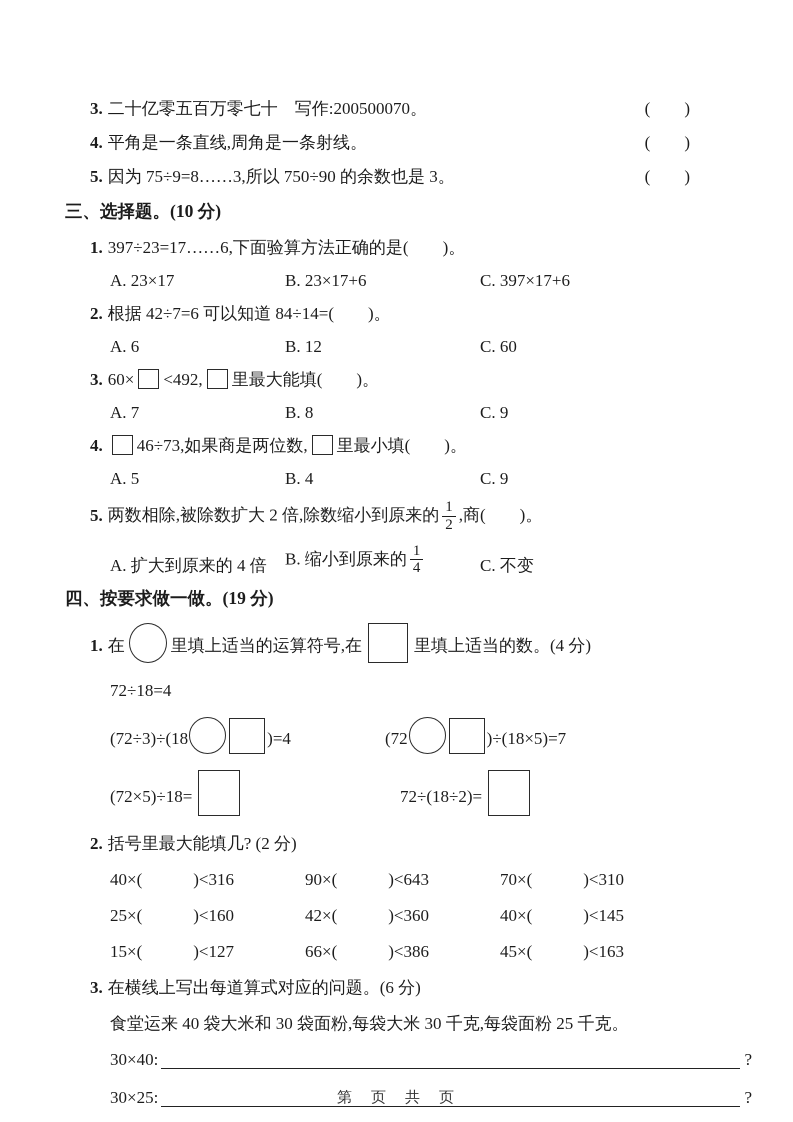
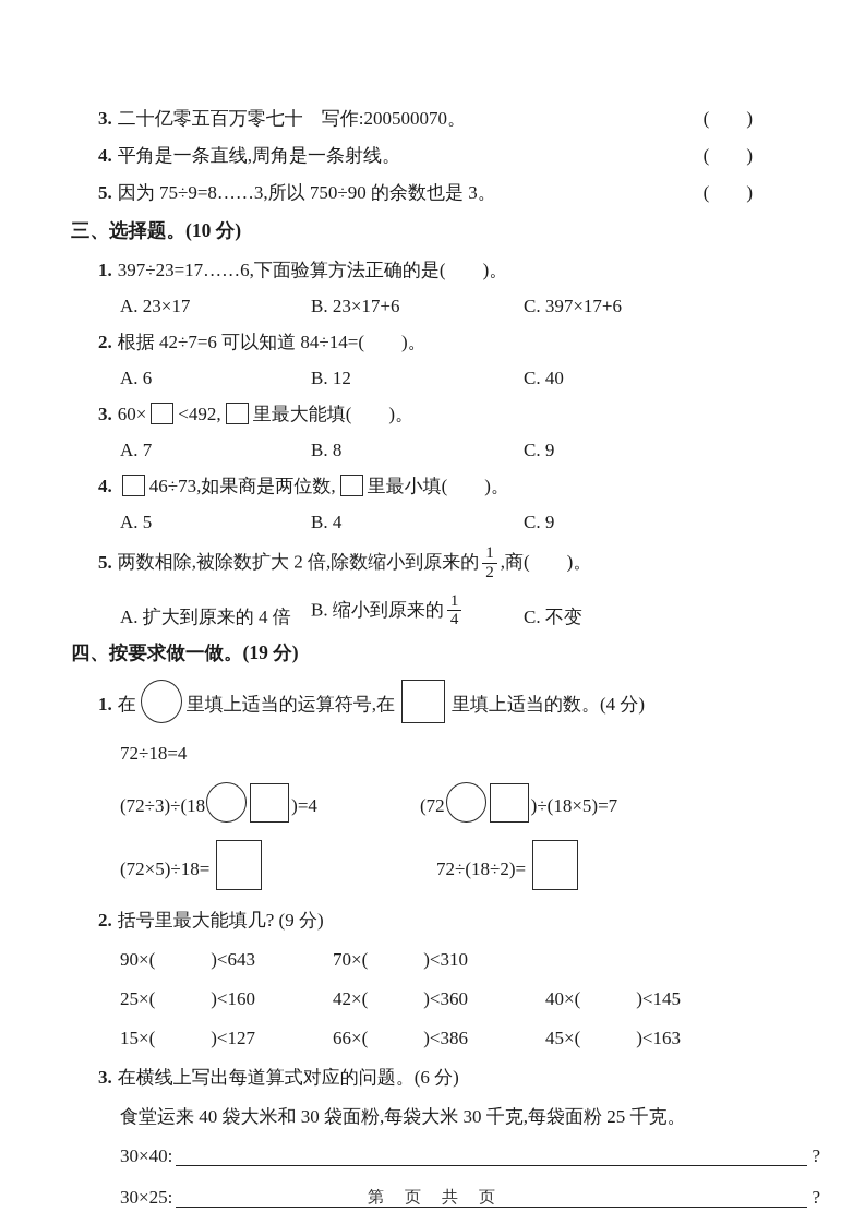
  3. 二十亿零五百万零七十 写作:200500070。
  ( )
  4. 平角是一条直线,周角是一条射线。
  ( )
  5. 因为 75÷9=8……3,所以 750÷90 的余数也是 3。
  ( )
  三、选择题。(10 分)
  1. 397÷23=17……6,下面验算方法正确的是( )。
  A. 23×17
  B. 23×17+6
  C. 397×17+6
  2. 根据 42÷7=6 可以知道 84÷14=( )。
  A. 6
  B. 12
- C. 60
+ C. 40
  3. 60× <492, 里最大能填( )。
  A. 7
  B. 8
  C. 9
  4. 46÷73,如果商是两位数, 里最小填( )。
  A. 5
  B. 4
  C. 9
  5. 两数相除,被除数扩大 2 倍,除数缩小到原来的
  1
  2
  ,商( )。
  A. 扩大到原来的 4 倍
  B. 缩小到原来的
  1
  4
  C. 不变
  四、按要求做一做。(19 分)
  1. 在 里填上适当的运算符号,在 里填上适当的数。(4 分)
  72÷18=4
  (72÷3)÷(18 )=4
  (72 )÷(18×5)=7
  (72×5)÷18=
  72÷(18÷2)=
- 2. 括号里最大能填几? (2 分)
+ 2. 括号里最大能填几? (9 分)
- 40×( )<316
  90×( )<643
  70×( )<310
  25×( )<160
  42×( )<360
  40×( )<145
  15×( )<127
  66×( )<386
  45×( )<163
  3. 在横线上写出每道算式对应的问题。(6 分)
  食堂运来 40 袋大米和 30 袋面粉,每袋大米 30 千克,每袋面粉 25 千克。
  30×40:
  ?
  30×25:
  ?
  第 页 共 页
